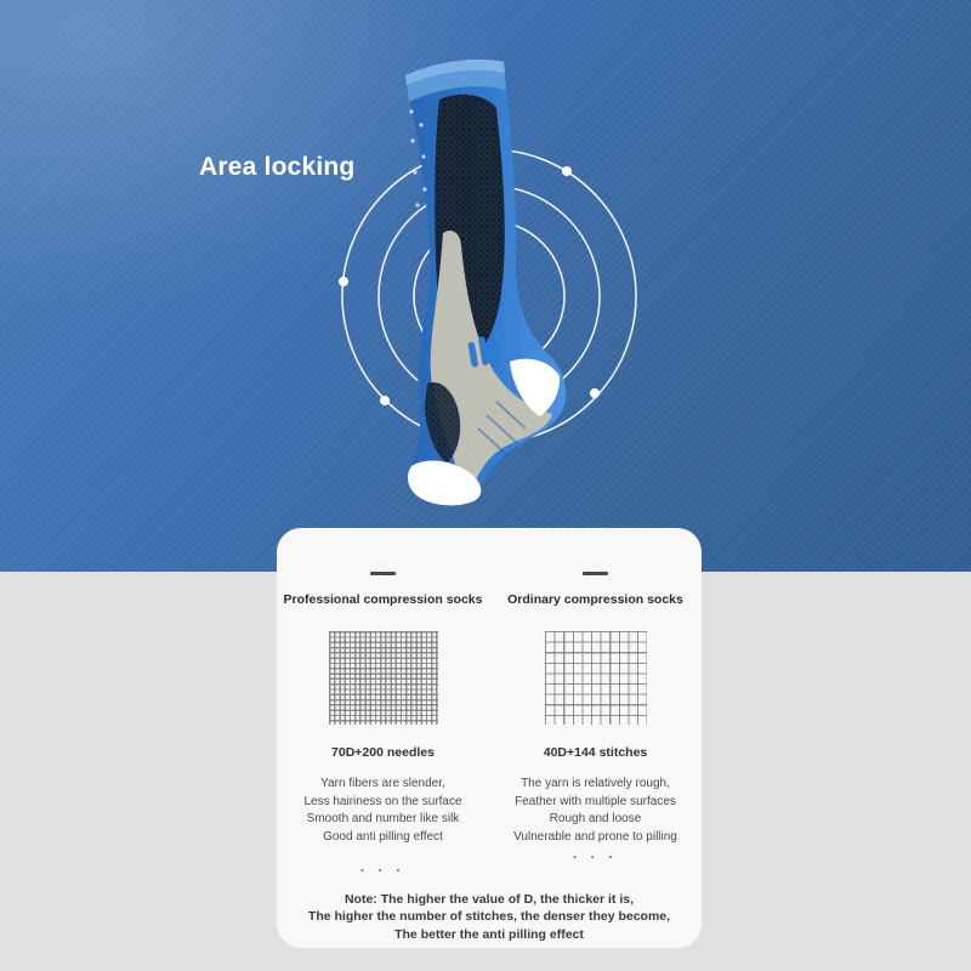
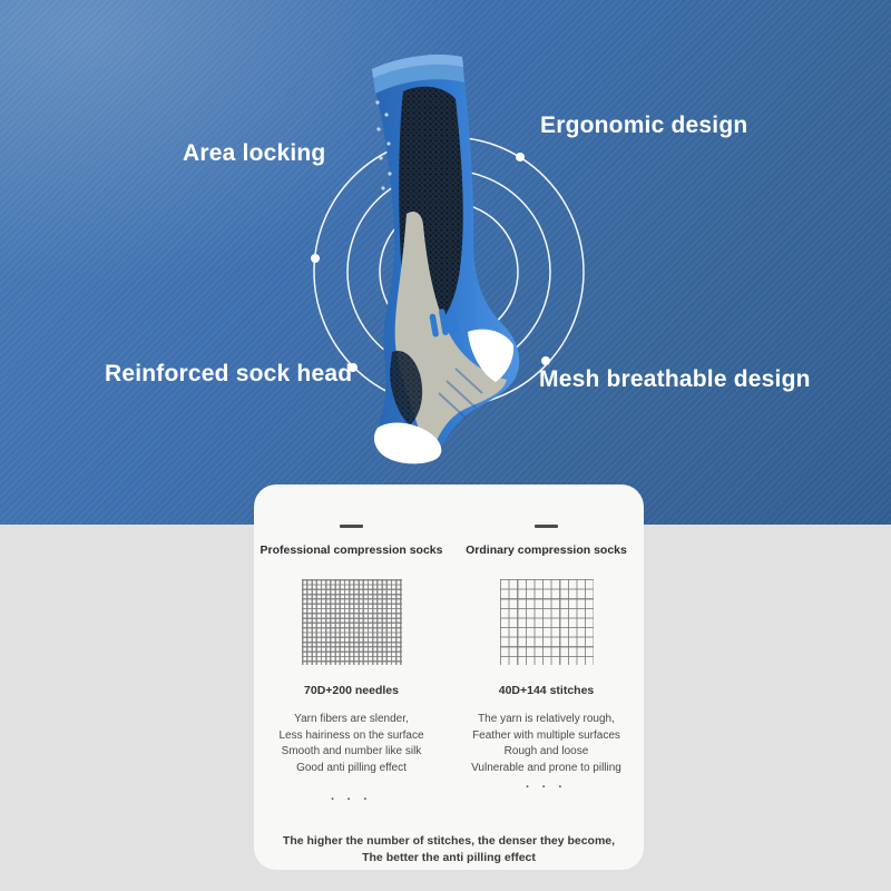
  Area locking
+ Ergonomic design
+ Reinforced sock head
+ Mesh breathable design
  Professional compression socks
  70D+200 needles
  Yarn fibers are slender,
  Less hairiness on the surface
  Smooth and number like silk
  Good anti pilling effect
  · · ·
  Ordinary compression socks
  40D+144 stitches
  The yarn is relatively rough,
  Feather with multiple surfaces
  Rough and loose
  Vulnerable and prone to pilling
  · · ·
- Note: The higher the value of D, the thicker it is,
  The higher the number of stitches, the denser they become,
  The better the anti pilling effect
